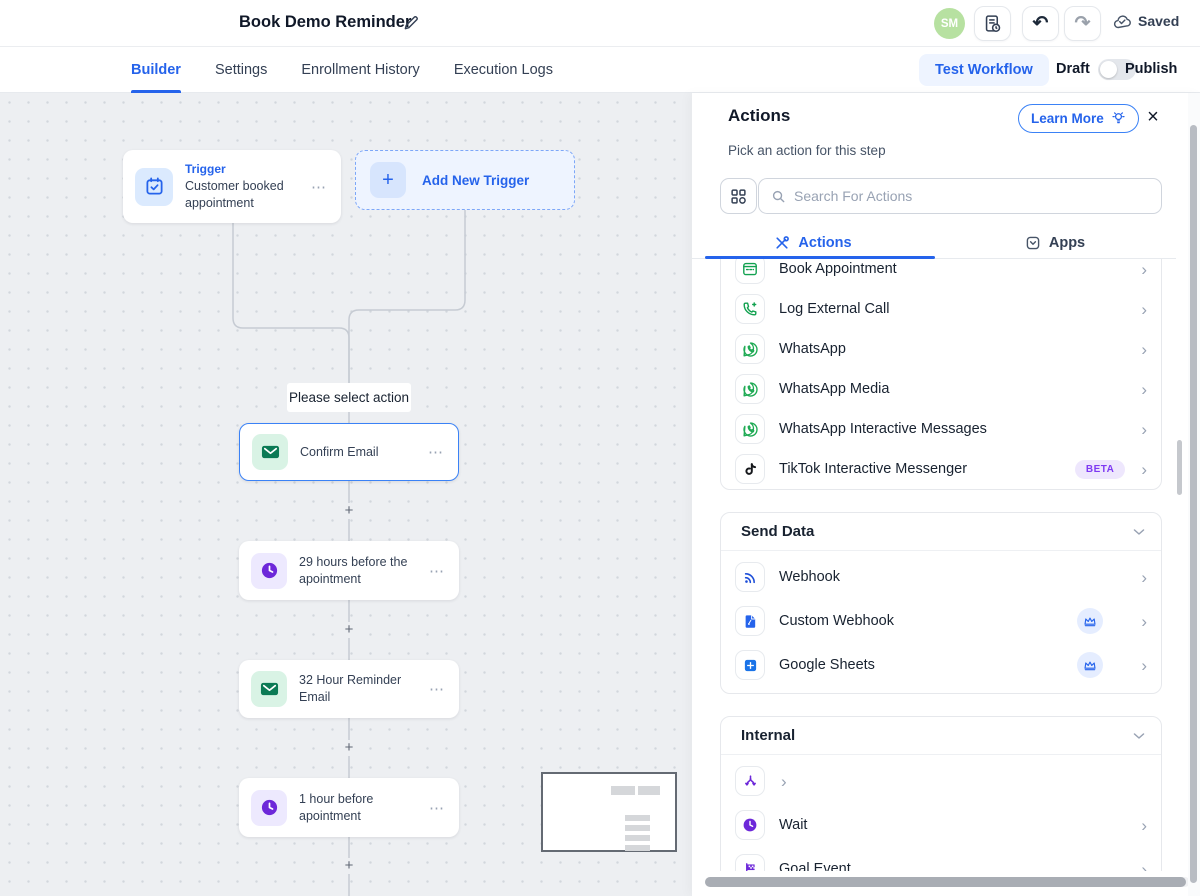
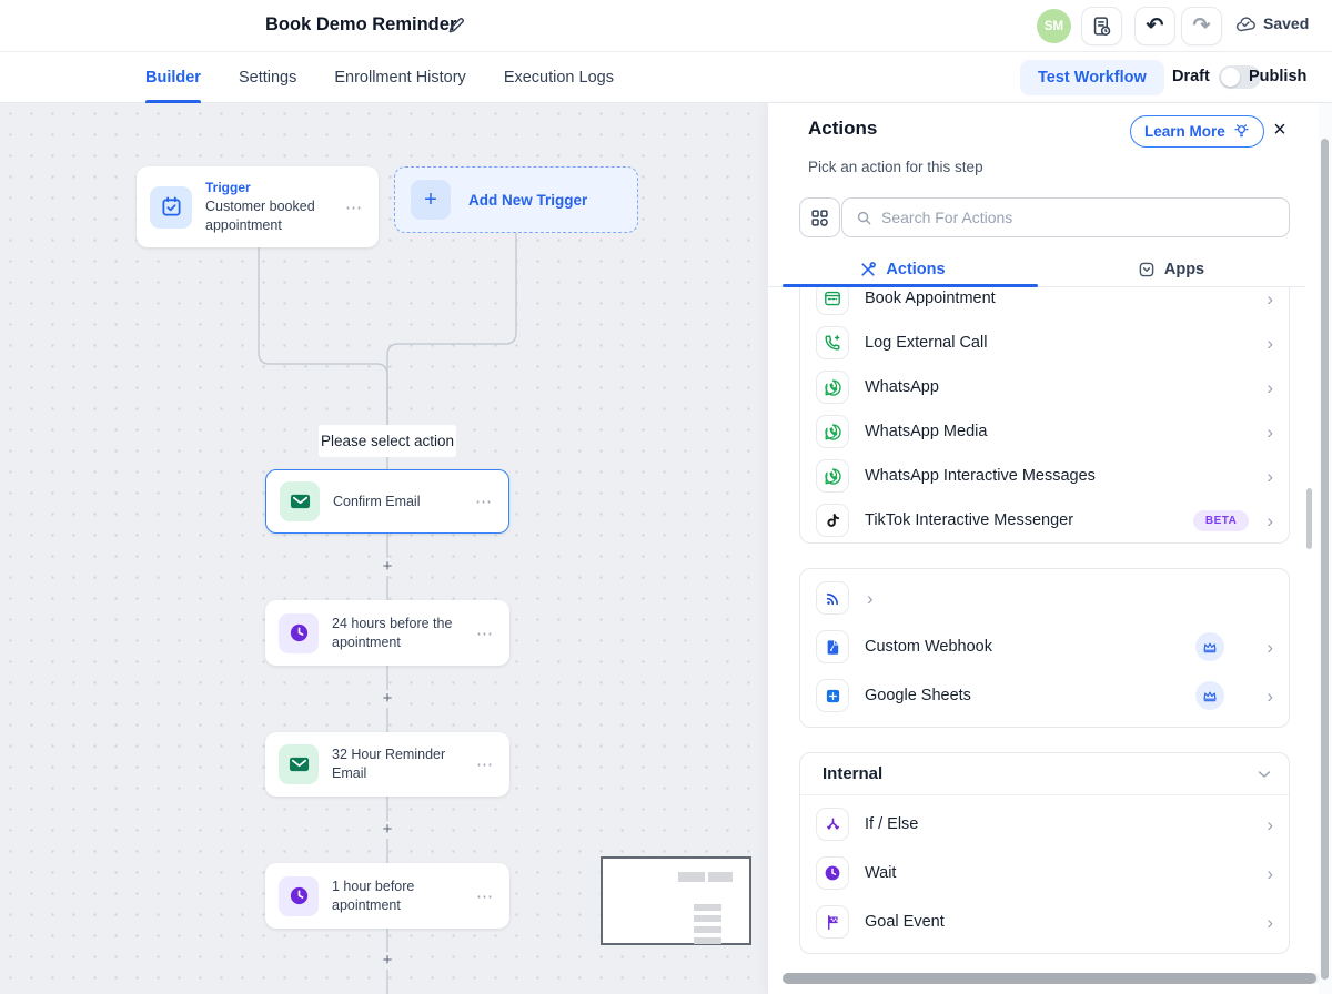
  Book Demo Reminder
  SM
  ↶
  ↷
  Saved
  Builder
  Settings
  Enrollment History
  Execution Logs
  Test Workflow
  Draft
  Publish
  Trigger
  Customer booked appointment
  ⋯
  +
  Add New Trigger
  Please select action
  Confirm Email
  ⋯
  +
- 29 hours before the apointment
+ 24 hours before the apointment
  ⋯
  +
  32 Hour Reminder Email
  ⋯
  +
  1 hour before apointment
  ⋯
  +
  Actions
  Learn More
  ×
  Pick an action for this step
  Search For Actions
  Actions
  Apps
  Book Appointment
  ›
  Log External Call
  ›
  WhatsApp
  ›
  WhatsApp Media
  ›
  WhatsApp Interactive Messages
  ›
  TikTok Interactive Messenger
  BETA
  ›
- Send Data
- Webhook
  ›
  Custom Webhook
  ›
  Google Sheets
  ›
  Internal
+ If / Else
  ›
  Wait
  ›
  Goal Event
  ›
